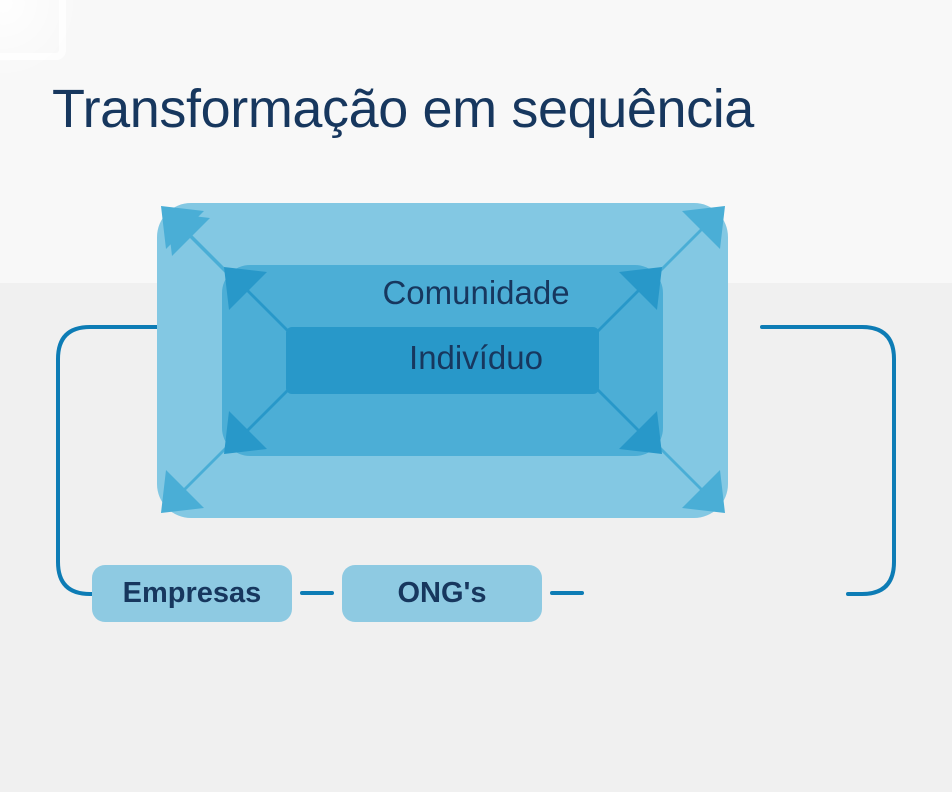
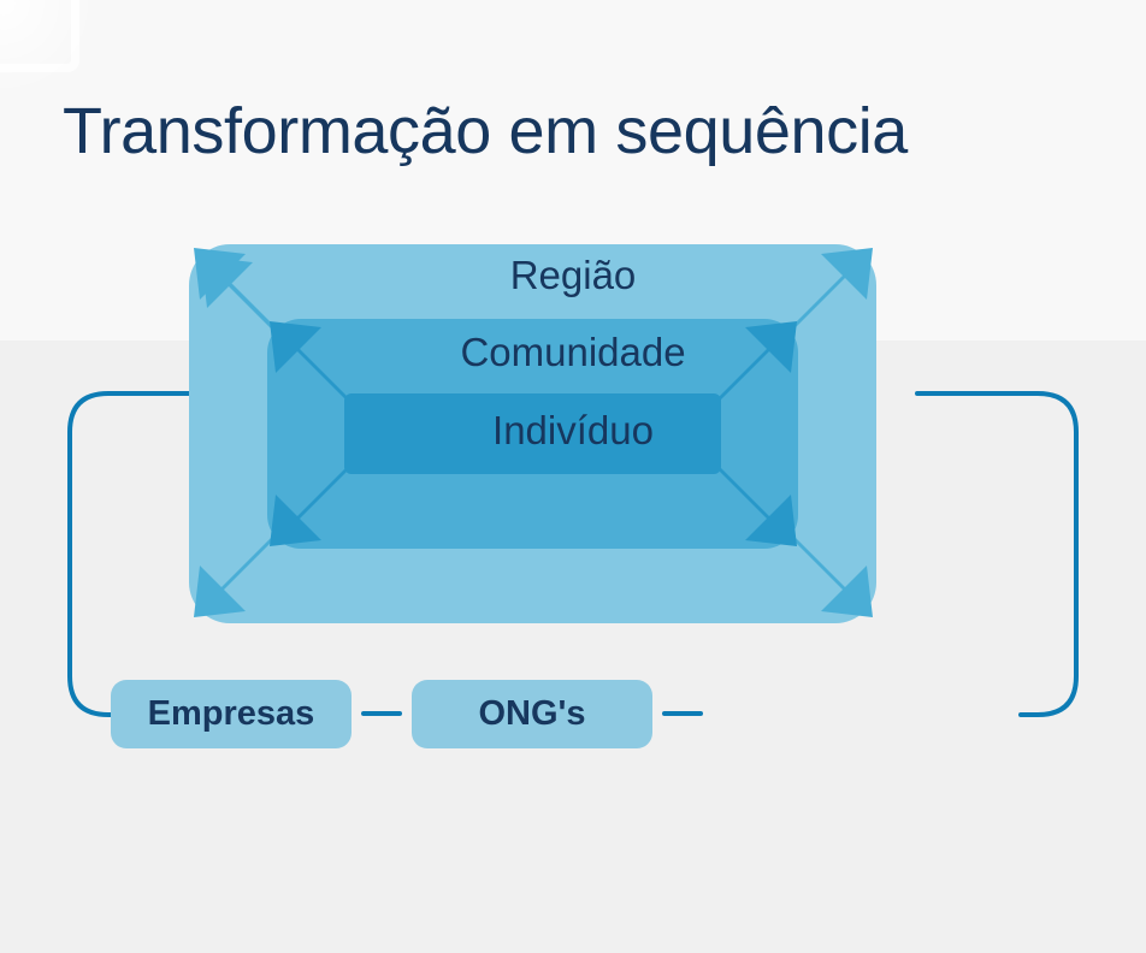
  Transformação em sequência
+ Região
  Comunidade
  Indivíduo
  Empresas
  ONG's
